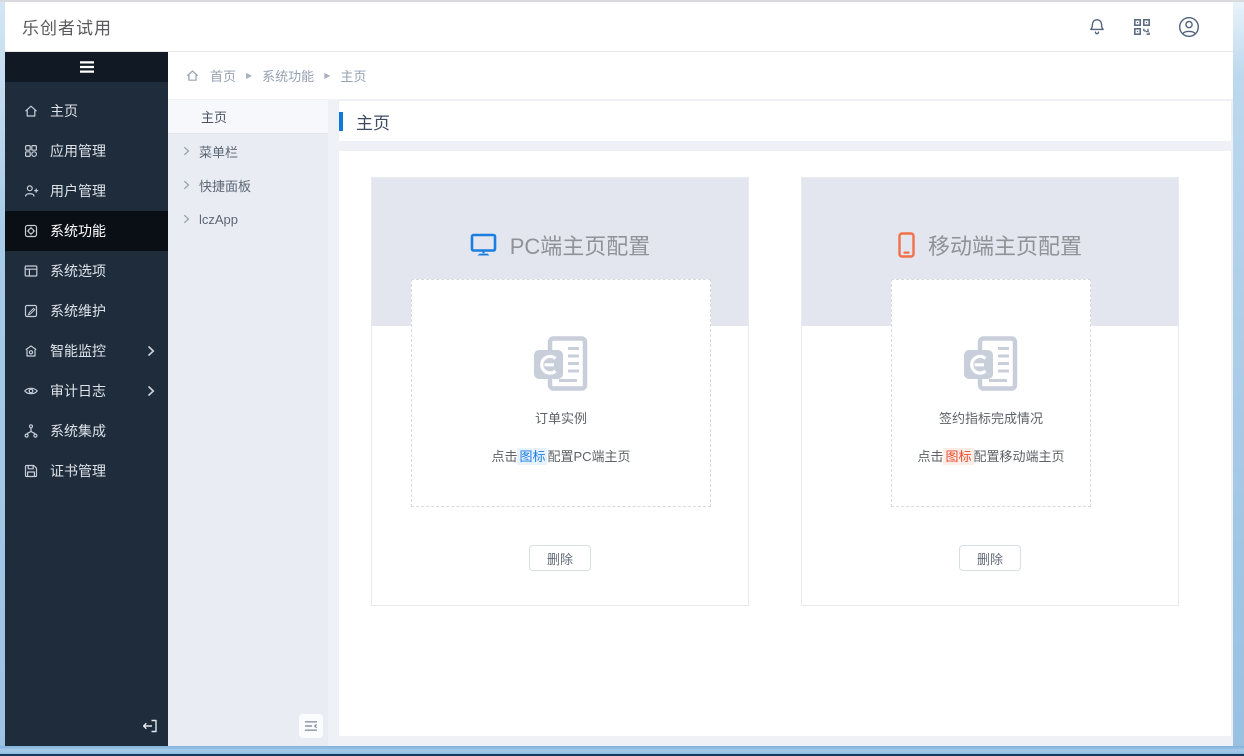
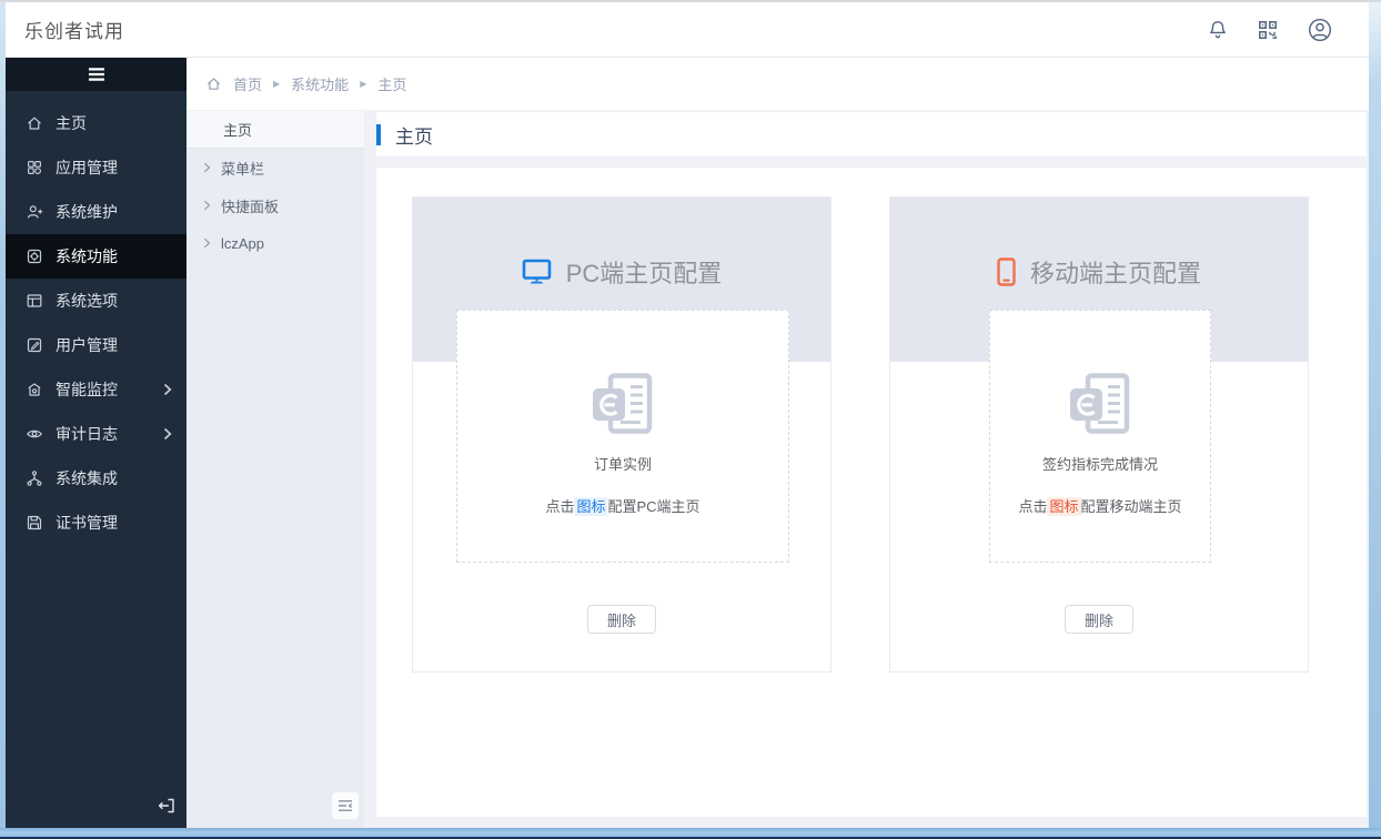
  乐创者试用
  主页
  应用管理
- 用户管理
+ 系统维护
  系统功能
  系统选项
- 系统维护
+ 用户管理
  智能监控
  审计日志
  系统集成
  证书管理
  首页
  ▶
  系统功能
  ▶
  主页
  主页
  菜单栏
  快捷面板
  lczApp
  主页
  PC端主页配置
  订单实例
  点击 图标 配置PC端主页
  删除
  移动端主页配置
  签约指标完成情况
  点击 图标 配置移动端主页
  删除
